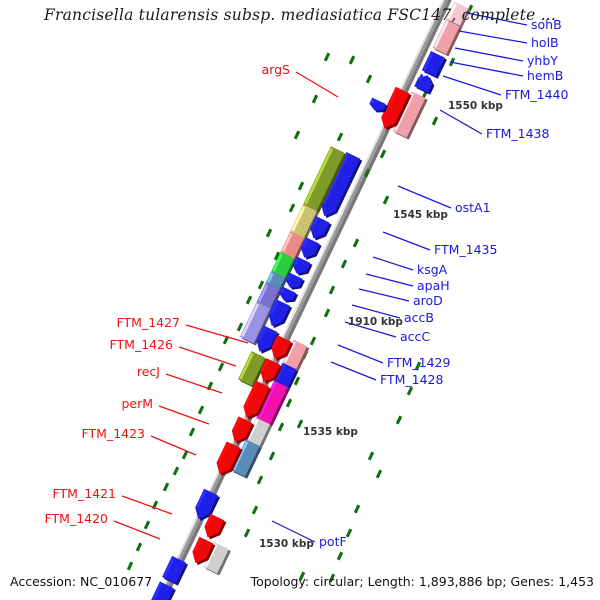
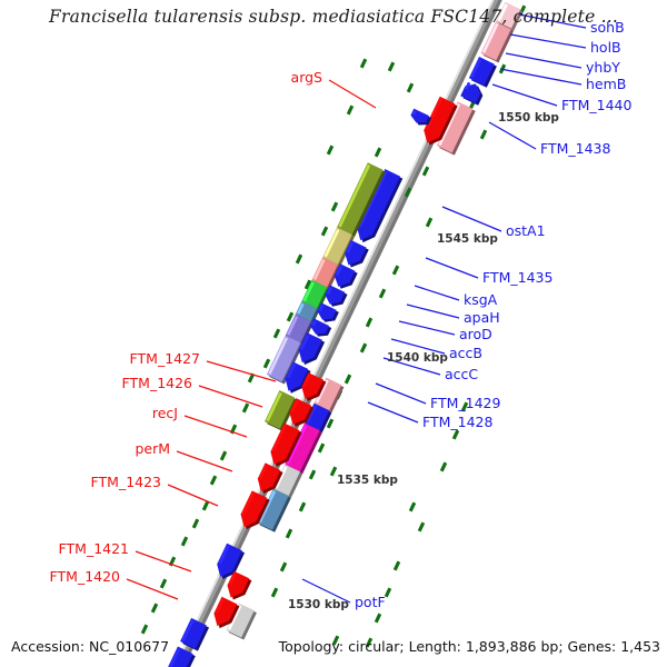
  Francisella tularensis subsp. mediasiatica FSC147, complete ...
  sohB
  holB
  yhbY
  hemB
  FTM_1440
  FTM_1438
  ostA1
  FTM_1435
  ksgA
  apaH
  aroD
  accB
  accC
  FTM_1429
  FTM_1428
  potF
  FTM_1427
  FTM_1426
  recJ
  perM
  FTM_1423
  FTM_1421
  FTM_1420
  argS
  1550 kbp
  1545 kbp
- 1910 kbp
+ 1540 kbp
  1535 kbp
  1530 kbp
  Accession: NC_010677
  Topology: circular; Length: 1,893,886 bp; Genes: 1,453
